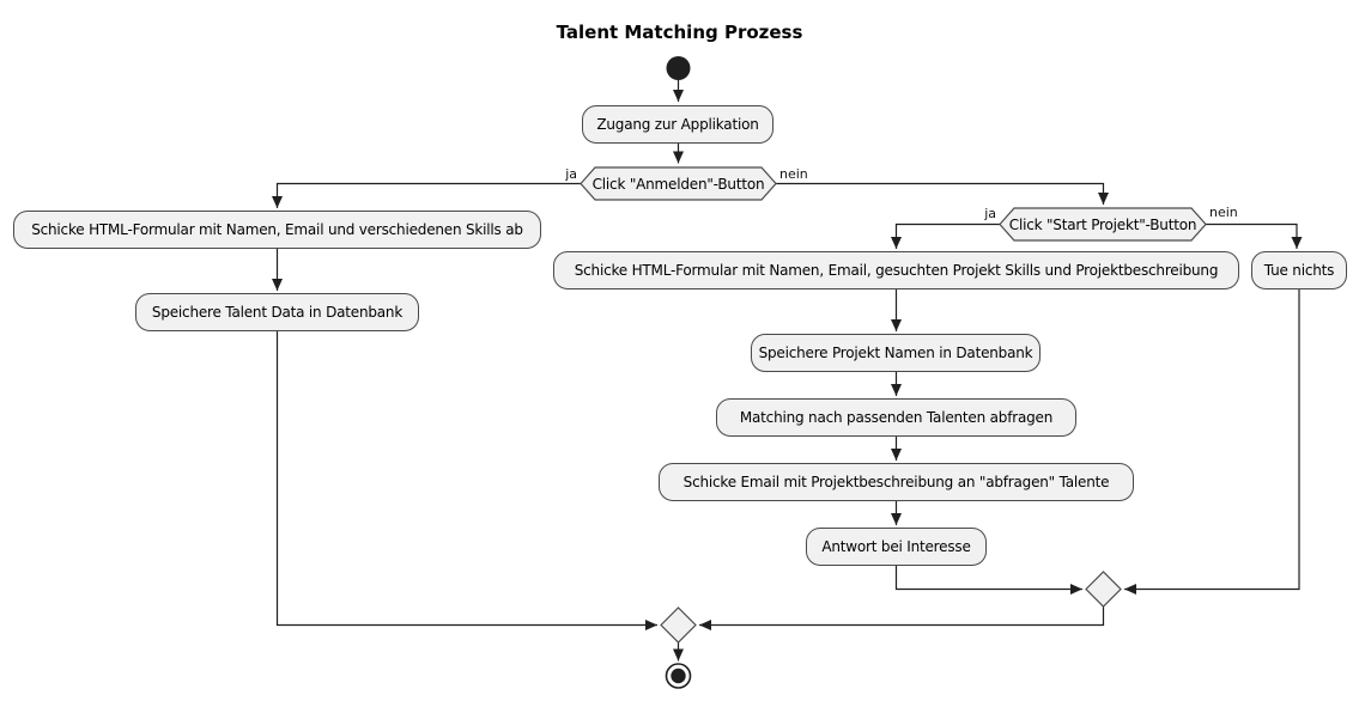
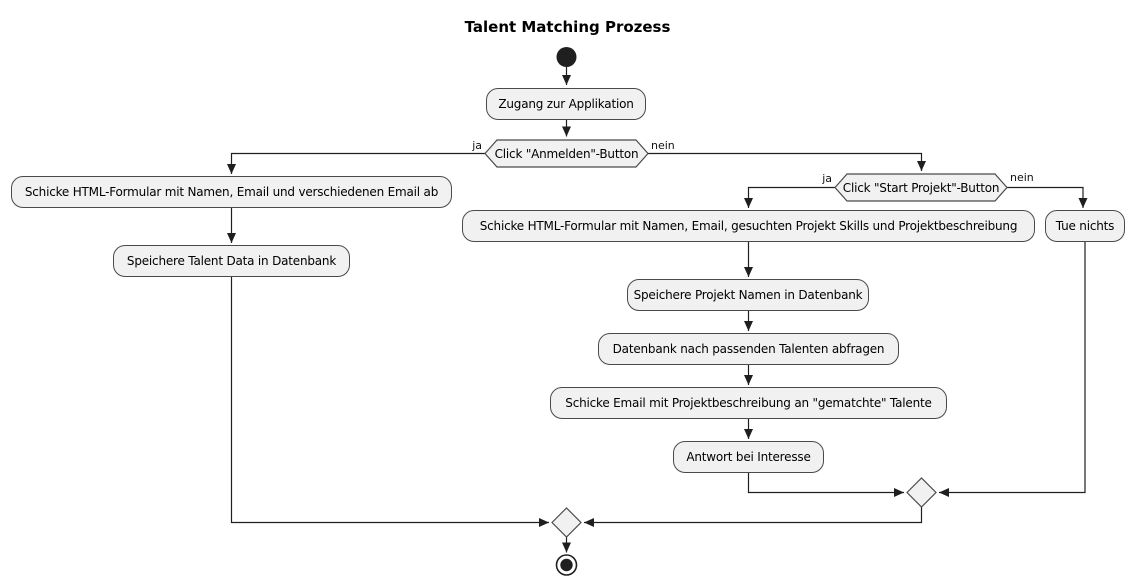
  Talent Matching Prozess
  Zugang zur Applikation
- Schicke HTML-Formular mit Namen, Email und verschiedenen Skills ab
+ Schicke HTML-Formular mit Namen, Email und verschiedenen Email ab
  Speichere Talent Data in Datenbank
  Schicke HTML-Formular mit Namen, Email, gesuchten Projekt Skills und Projektbeschreibung
  Speichere Projekt Namen in Datenbank
- Matching nach passenden Talenten abfragen
+ Datenbank nach passenden Talenten abfragen
- Schicke Email mit Projektbeschreibung an "abfragen" Talente
+ Schicke Email mit Projektbeschreibung an "gematchte" Talente
  Antwort bei Interesse
  Tue nichts
  Click "Anmelden"-Button
  Click "Start Projekt"-Button
  ja
  nein
  ja
  nein
